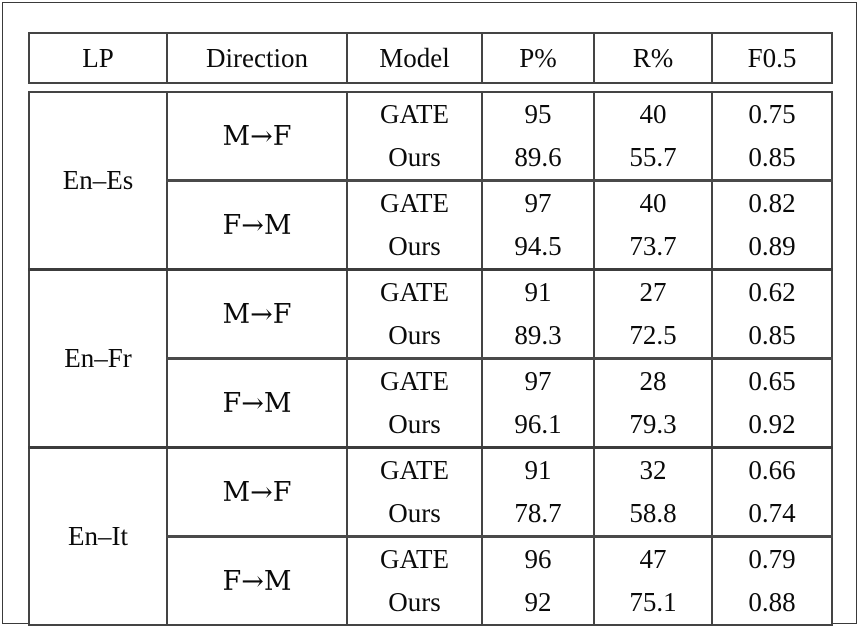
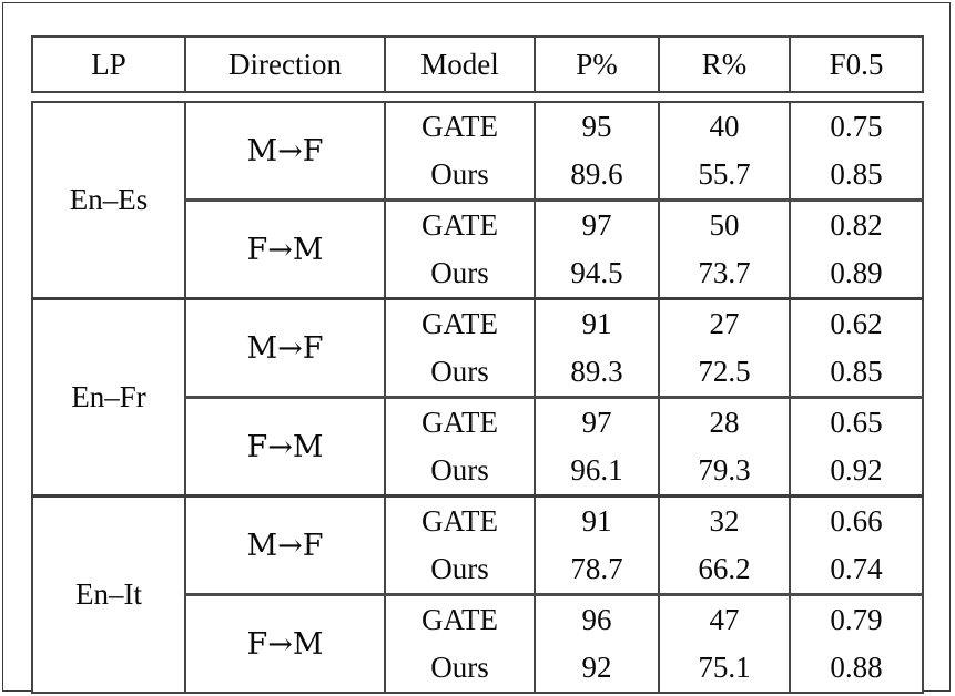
  LP	Direction	Model	P%	R%	F0.5
  En–Es	M→F	GATE	95	40	0.75
  Ours	89.6	55.7	0.85
- F→M	GATE	97	40	0.82
+ F→M	GATE	97	50	0.82
  Ours	94.5	73.7	0.89
  En–Fr	M→F	GATE	91	27	0.62
  Ours	89.3	72.5	0.85
  F→M	GATE	97	28	0.65
  Ours	96.1	79.3	0.92
  En–It	M→F	GATE	91	32	0.66
- Ours	78.7	58.8	0.74
+ Ours	78.7	66.2	0.74
  F→M	GATE	96	47	0.79
  Ours	92	75.1	0.88
